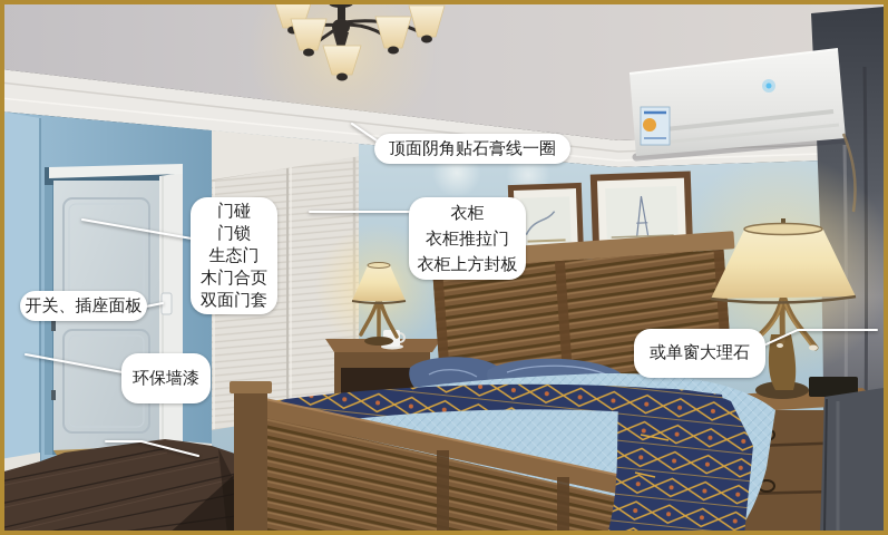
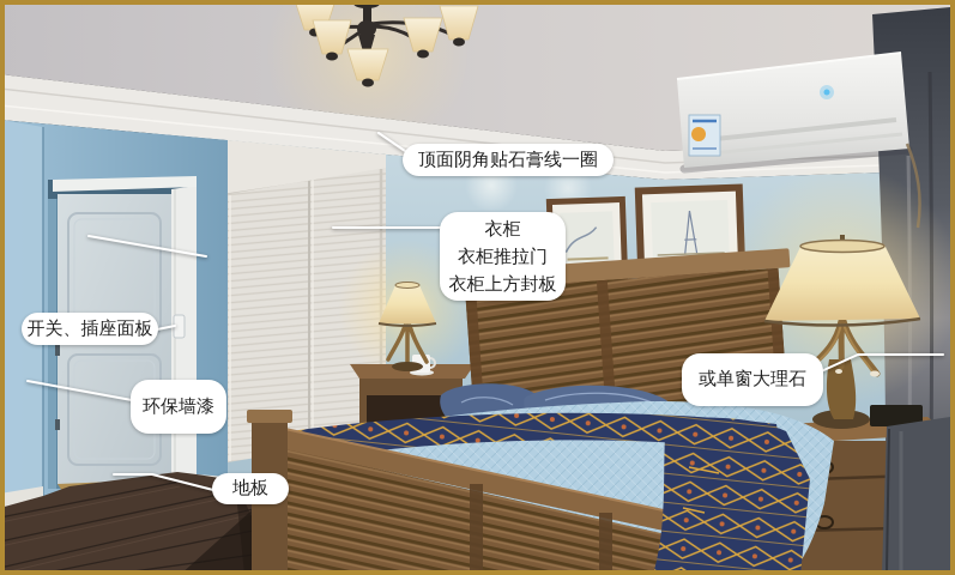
  顶面阴角贴石膏线一圈
- 门碰
- 门锁
- 生态门
- 木门合页
- 双面门套
  开关、插座面板
  环保墙漆
+ 地板
  衣柜
  衣柜推拉门
  衣柜上方封板
  或单窗大理石
